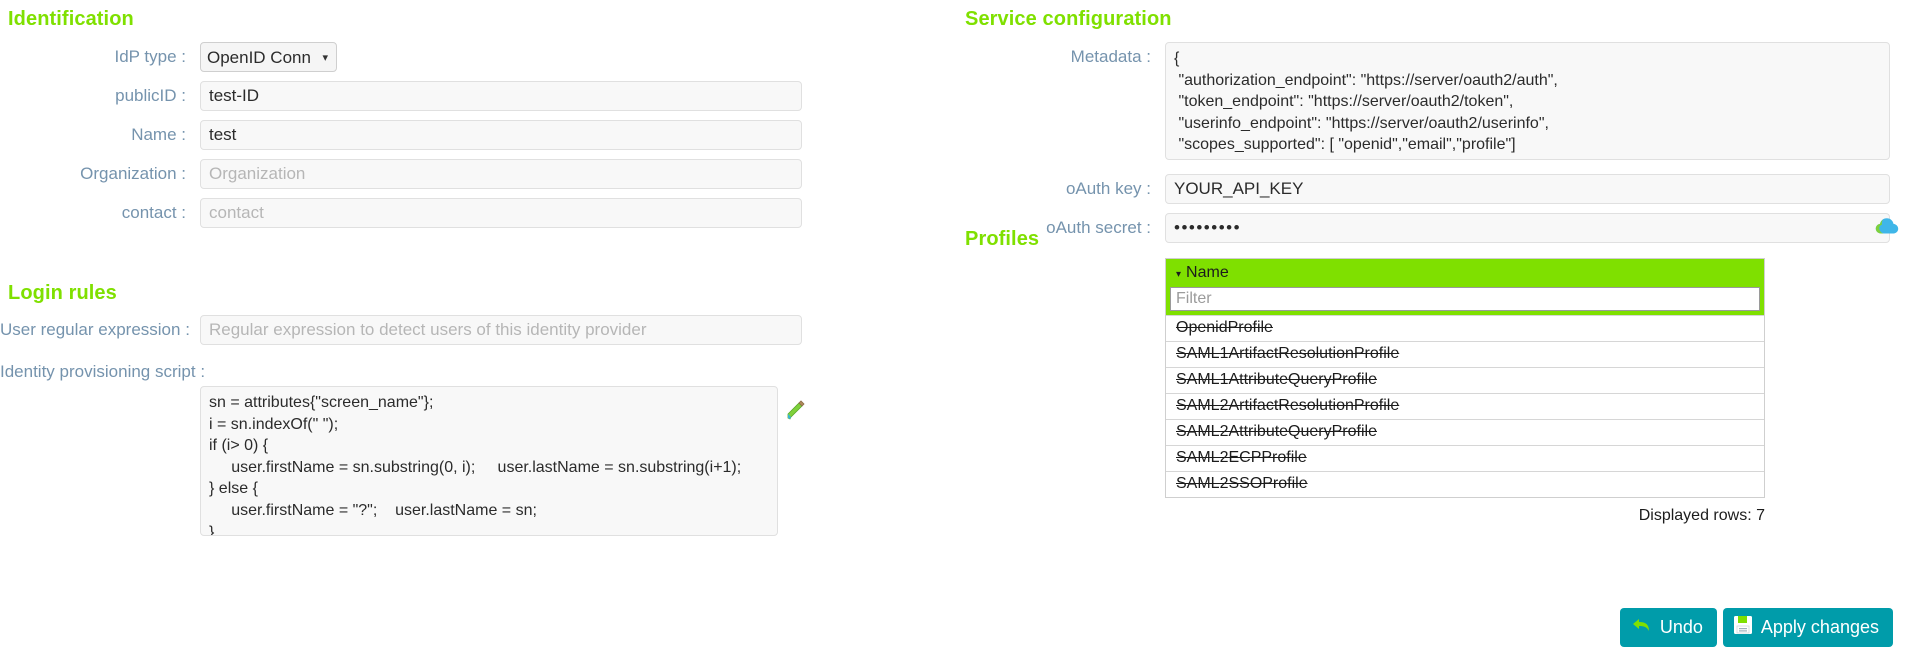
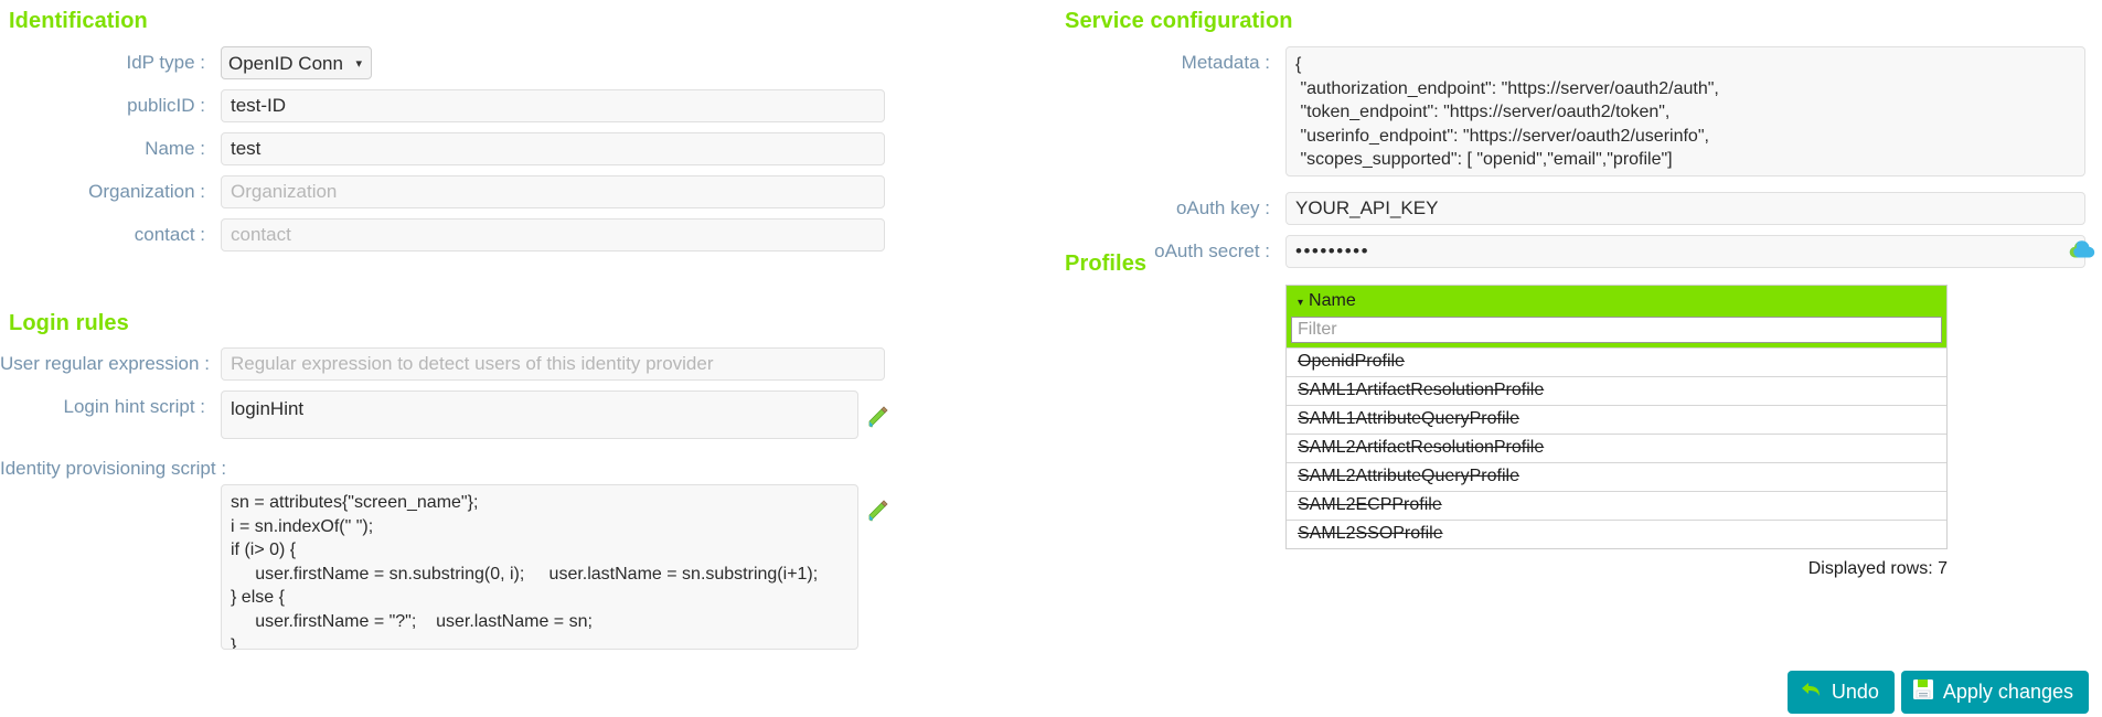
  Identification
  IdP type :
  OpenID Conn
  ▾
  publicID :
  test-ID
  Name :
  test
  Organization :
  Organization
  contact :
  contact
  Login rules
  User regular expression :
  Regular expression to detect users of this identity provider
+ Login hint script :
+ loginHint
  Identity provisioning script :
  sn = attributes{"screen_name"};
  i = sn.indexOf(" ");
  if (i> 0) {
  user.firstName = sn.substring(0, i); user.lastName = sn.substring(i+1);
  } else {
  user.firstName = "?"; user.lastName = sn;
  Service configuration
  Metadata :
  {
  "authorization_endpoint": "https://server/oauth2/auth",
  "token_endpoint": "https://server/oauth2/token",
  "userinfo_endpoint": "https://server/oauth2/userinfo",
  "scopes_supported": [ "openid","email","profile"]
  oAuth key :
  YOUR_API_KEY
  oAuth secret :
  •••••••••
  Profiles
  ▾ Name
  Filter
  OpenidProfile
  SAML1ArtifactResolutionProfile
  SAML1AttributeQueryProfile
  SAML2ArtifactResolutionProfile
  SAML2AttributeQueryProfile
  SAML2ECPProfile
  SAML2SSOProfile
  Displayed rows: 7
  Undo
  Apply changes
